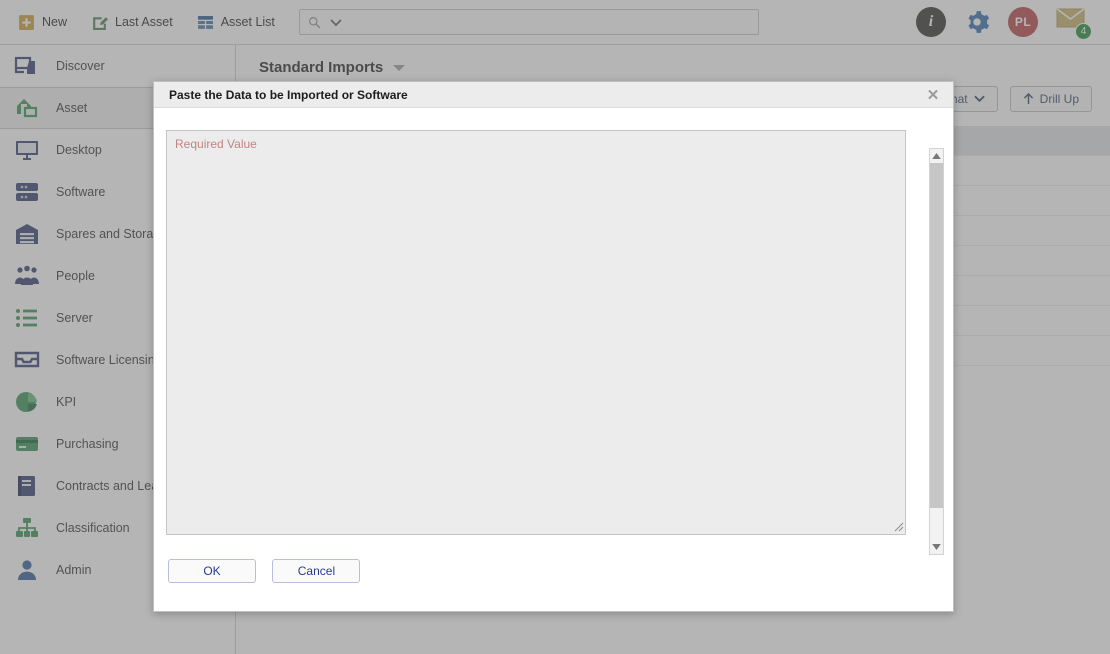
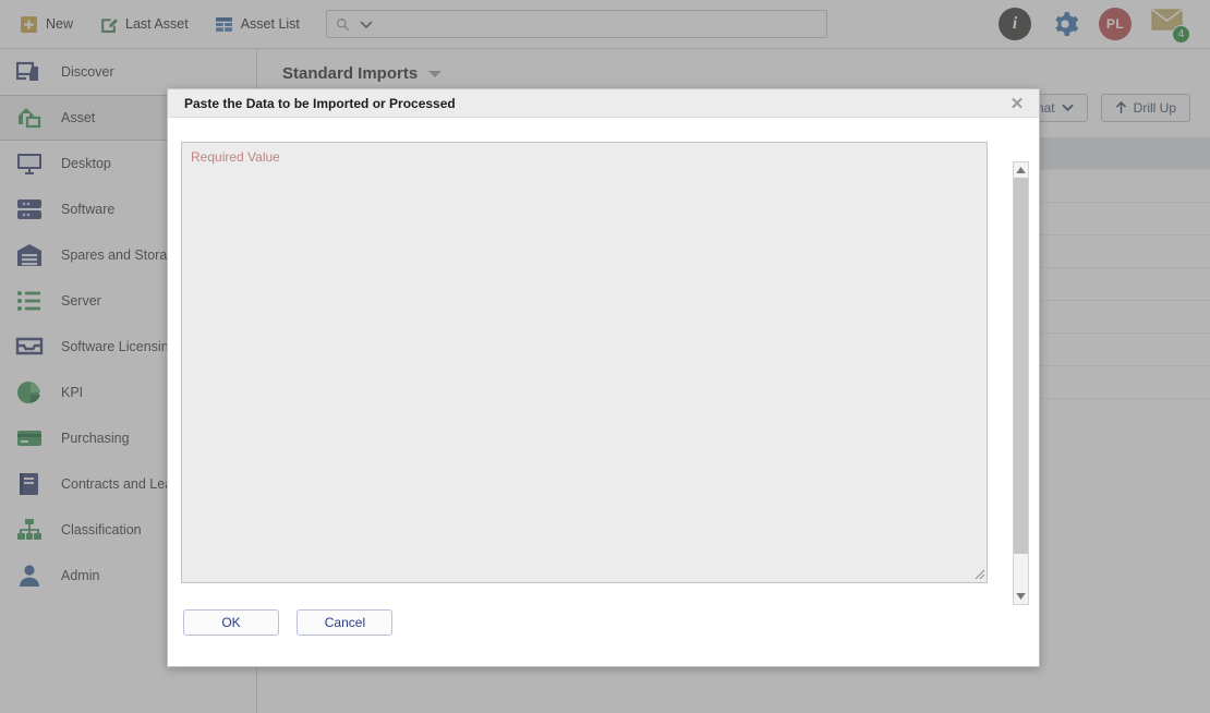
  New
  Last Asset
  Asset List
  i
  PL
  4
  Discover
  Asset
  Desktop
  Software
  Spares and Stora
- People
  Server
  Software Licensin
  KPI
  Purchasing
  Contracts and Le
  Classification
  Admin
  Standard Imports
  Drill Up
- Paste the Data to be Imported or Software
+ Paste the Data to be Imported or Processed
  ✕
  Required Value
  OK Cancel
